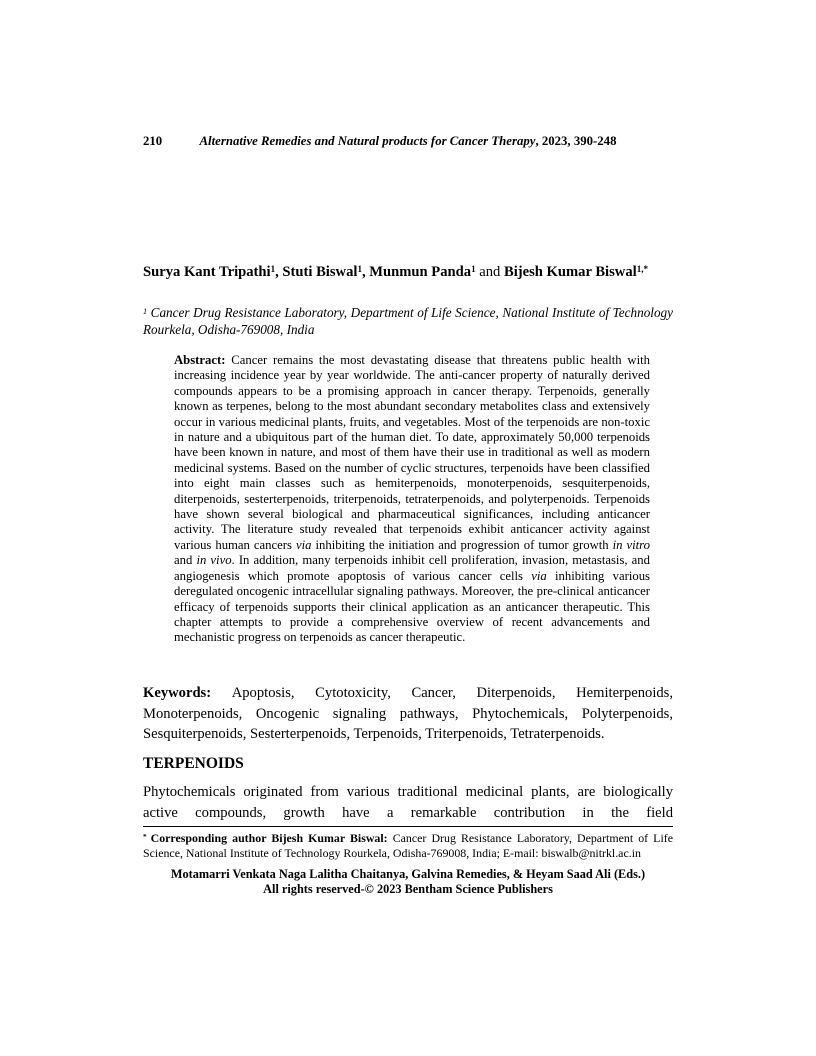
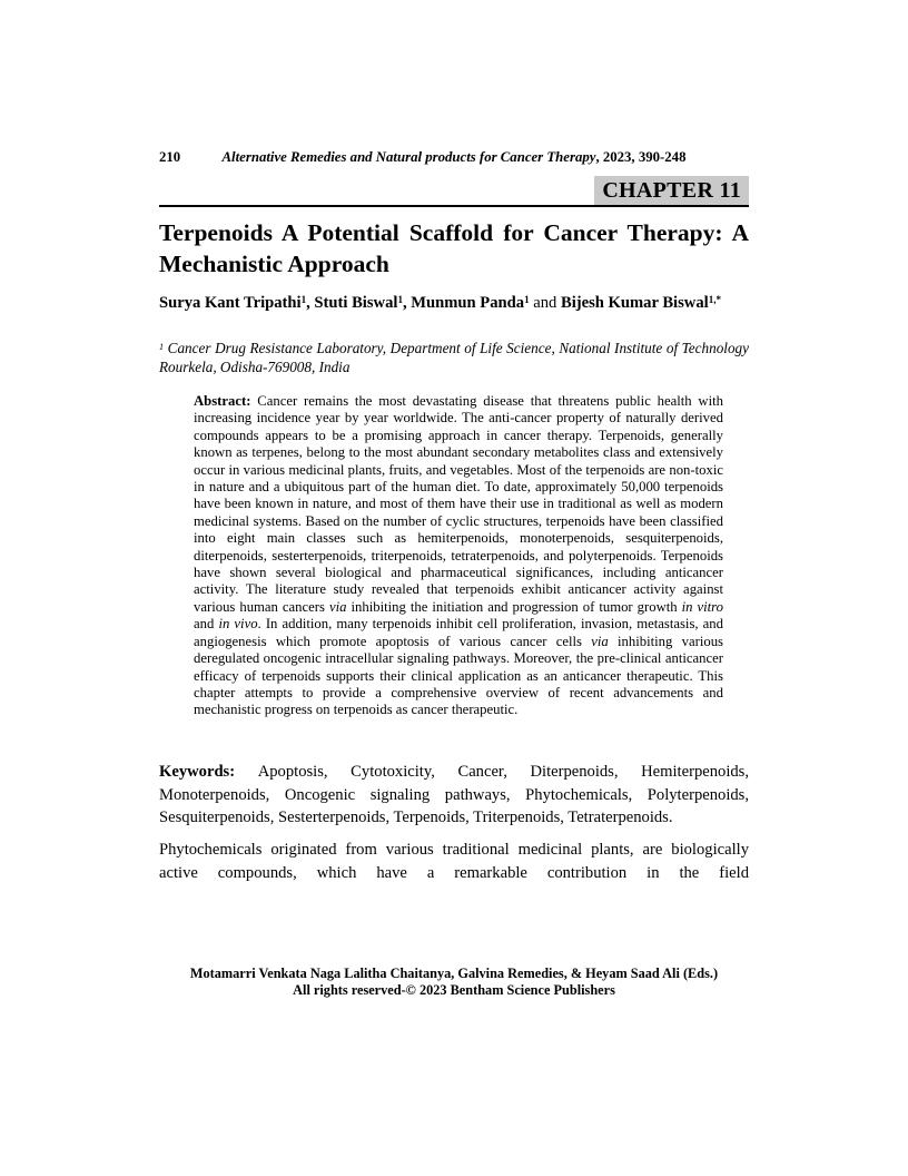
  210
  Alternative Remedies and Natural products for Cancer Therapy, 2023, 390-248
+ CHAPTER 11
+ Terpenoids A Potential Scaffold for Cancer Therapy: A Mechanistic Approach
  Surya Kant Tripathi1, Stuti Biswal1, Munmun Panda1 and Bijesh Kumar Biswal1,*
  1 Cancer Drug Resistance Laboratory, Department of Life Science, National Institute of Technology Rourkela, Odisha-769008, India
  Abstract: Cancer remains the most devastating disease that threatens public health with increasing incidence year by year worldwide. The anti-cancer property of naturally derived compounds appears to be a promising approach in cancer therapy. Terpenoids, generally known as terpenes, belong to the most abundant secondary metabolites class and extensively occur in various medicinal plants, fruits, and vegetables. Most of the terpenoids are non-toxic in nature and a ubiquitous part of the human diet. To date, approximately 50,000 terpenoids have been known in nature, and most of them have their use in traditional as well as modern medicinal systems. Based on the number of cyclic structures, terpenoids have been classified into eight main classes such as hemiterpenoids, monoterpenoids, sesquiterpenoids, diterpenoids, sesterterpenoids, triterpenoids, tetraterpenoids, and polyterpenoids. Terpenoids have shown several biological and pharmaceutical significances, including anticancer activity. The literature study revealed that terpenoids exhibit anticancer activity against various human cancers via inhibiting the initiation and progression of tumor growth in vitro and in vivo. In addition, many terpenoids inhibit cell proliferation, invasion, metastasis, and angiogenesis which promote apoptosis of various cancer cells via inhibiting various deregulated oncogenic intracellular signaling pathways. Moreover, the pre-clinical anticancer efficacy of terpenoids supports their clinical application as an anticancer therapeutic. This chapter attempts to provide a comprehensive overview of recent advancements and mechanistic progress on terpenoids as cancer therapeutic.
  Keywords: Apoptosis, Cytotoxicity, Cancer, Diterpenoids, Hemiterpenoids, Monoterpenoids, Oncogenic signaling pathways, Phytochemicals, Polyterpenoids, Sesquiterpenoids, Sesterterpenoids, Terpenoids, Triterpenoids, Tetraterpenoids.
- TERPENOIDS
- Phytochemicals originated from various traditional medicinal plants, are biologically active compounds, growth have a remarkable contribution in the field
+ Phytochemicals originated from various traditional medicinal plants, are biologically active compounds, which have a remarkable contribution in the field
- * Corresponding author Bijesh Kumar Biswal: Cancer Drug Resistance Laboratory, Department of Life Science, National Institute of Technology Rourkela, Odisha-769008, India; E-mail: biswalb@nitrkl.ac.in
  Motamarri Venkata Naga Lalitha Chaitanya, Galvina Remedies, & Heyam Saad Ali (Eds.)
  All rights reserved-© 2023 Bentham Science Publishers
